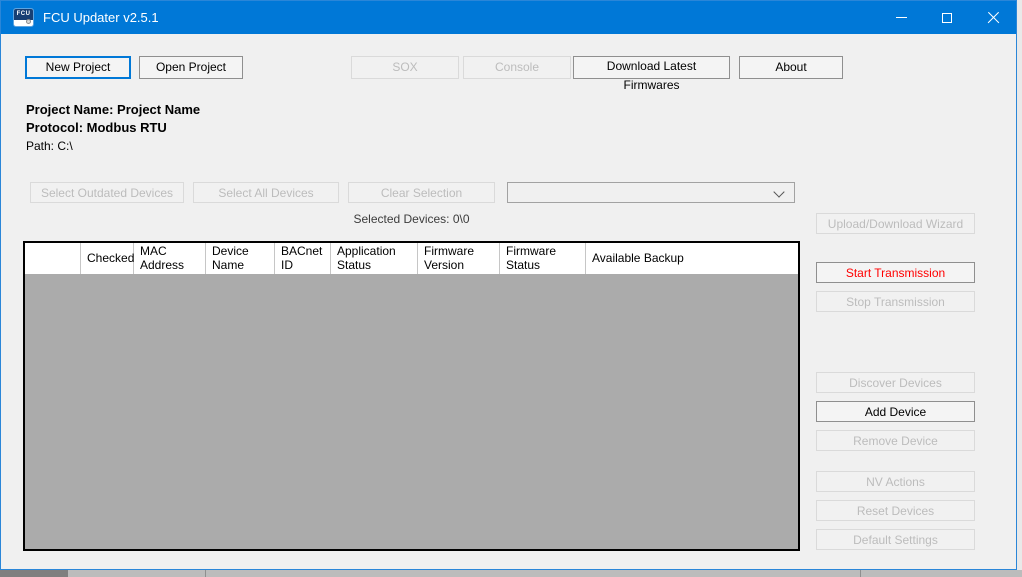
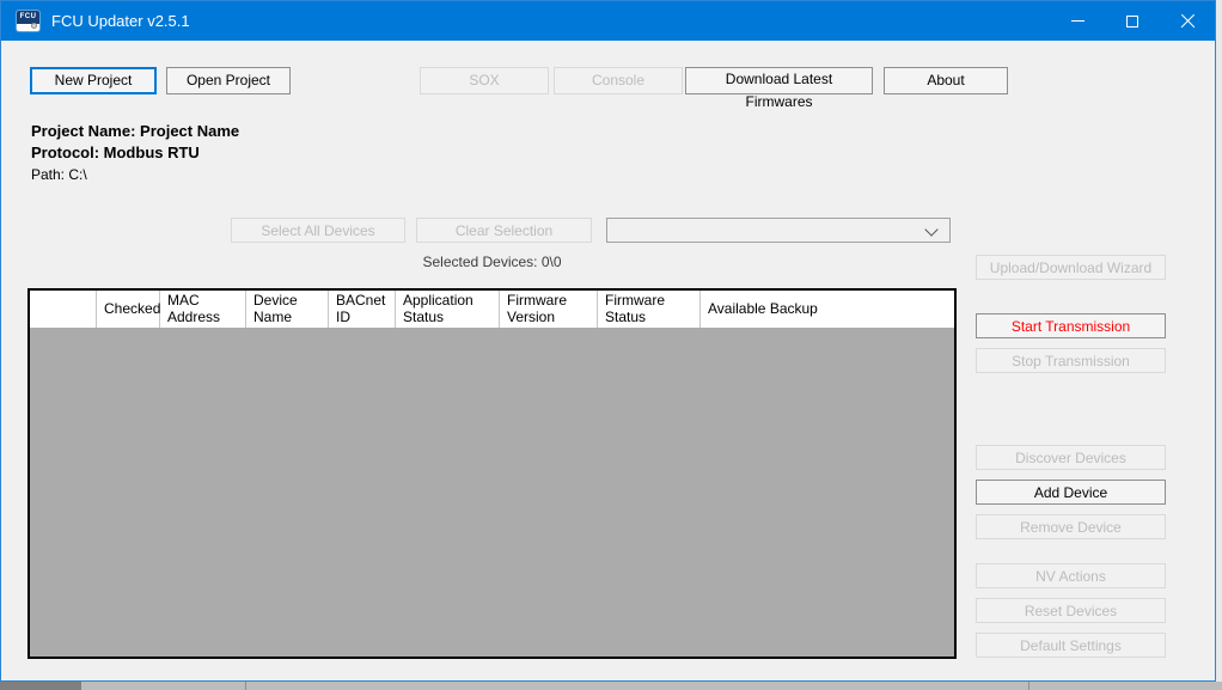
  FCU Updater v2.5.1
  New Project
  Open Project
  SOX
  Console
  Download Latest Firmwares
  About
  Project Name: Project Name
  Protocol: Modbus RTU
  Path: C:\
- Select Outdated Devices
  Select All Devices
  Clear Selection
  Selected Devices: 0\0
  Checked
  MAC
  Address
  Device
  Name
  BACnet
  ID
  Application
  Status
  Firmware
  Version
  Firmware
  Status
  Available Backup
  Upload/Download Wizard
  Start Transmission
  Stop Transmission
  Discover Devices
  Add Device
  Remove Device
  NV Actions
  Reset Devices
  Default Settings
